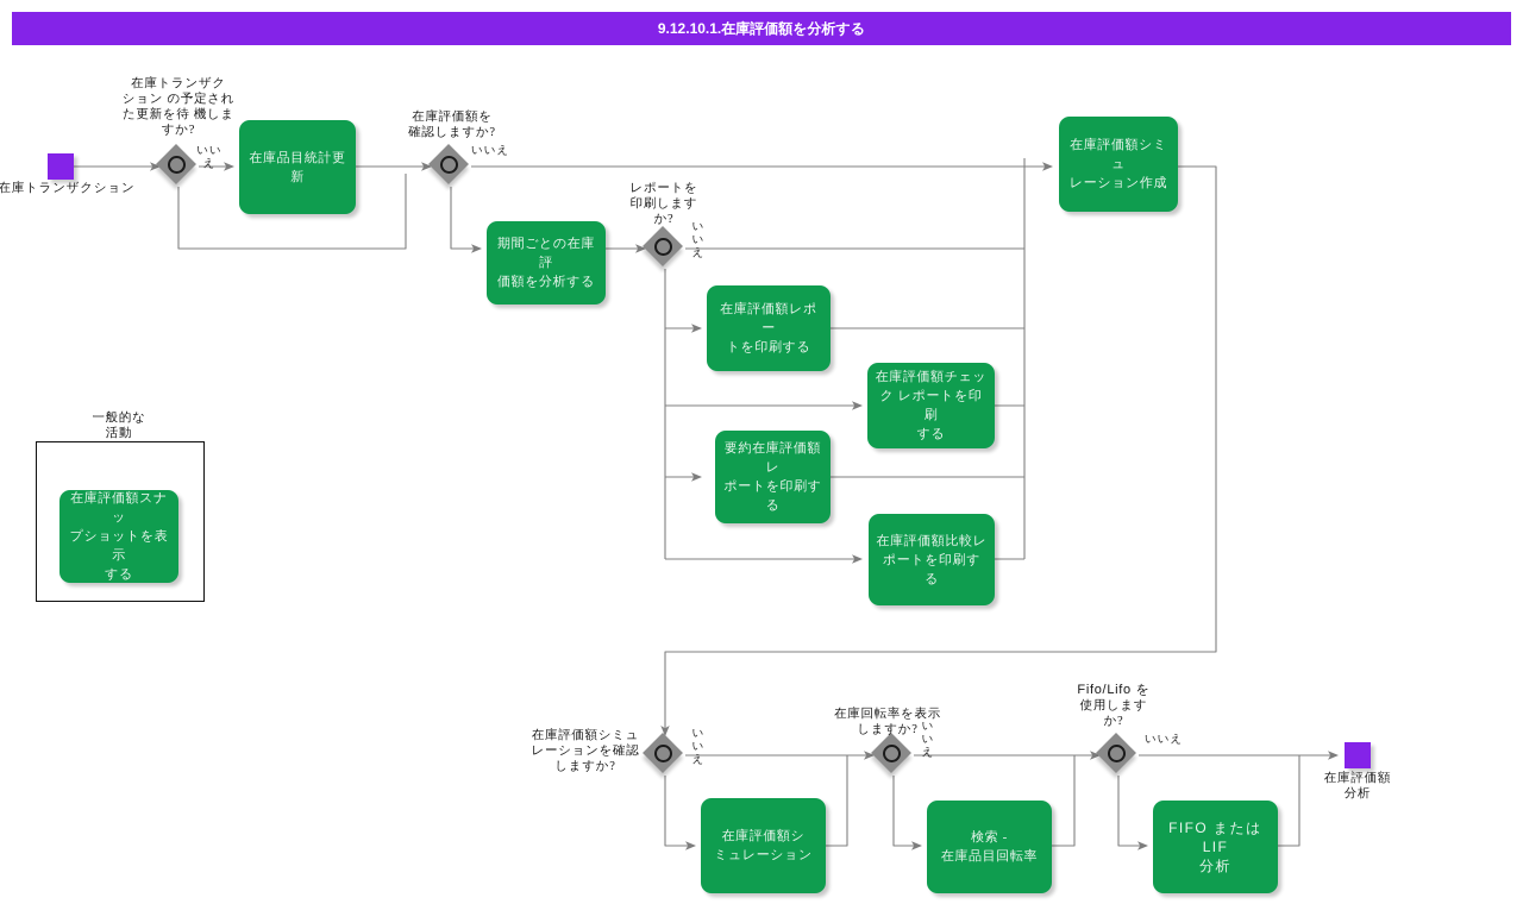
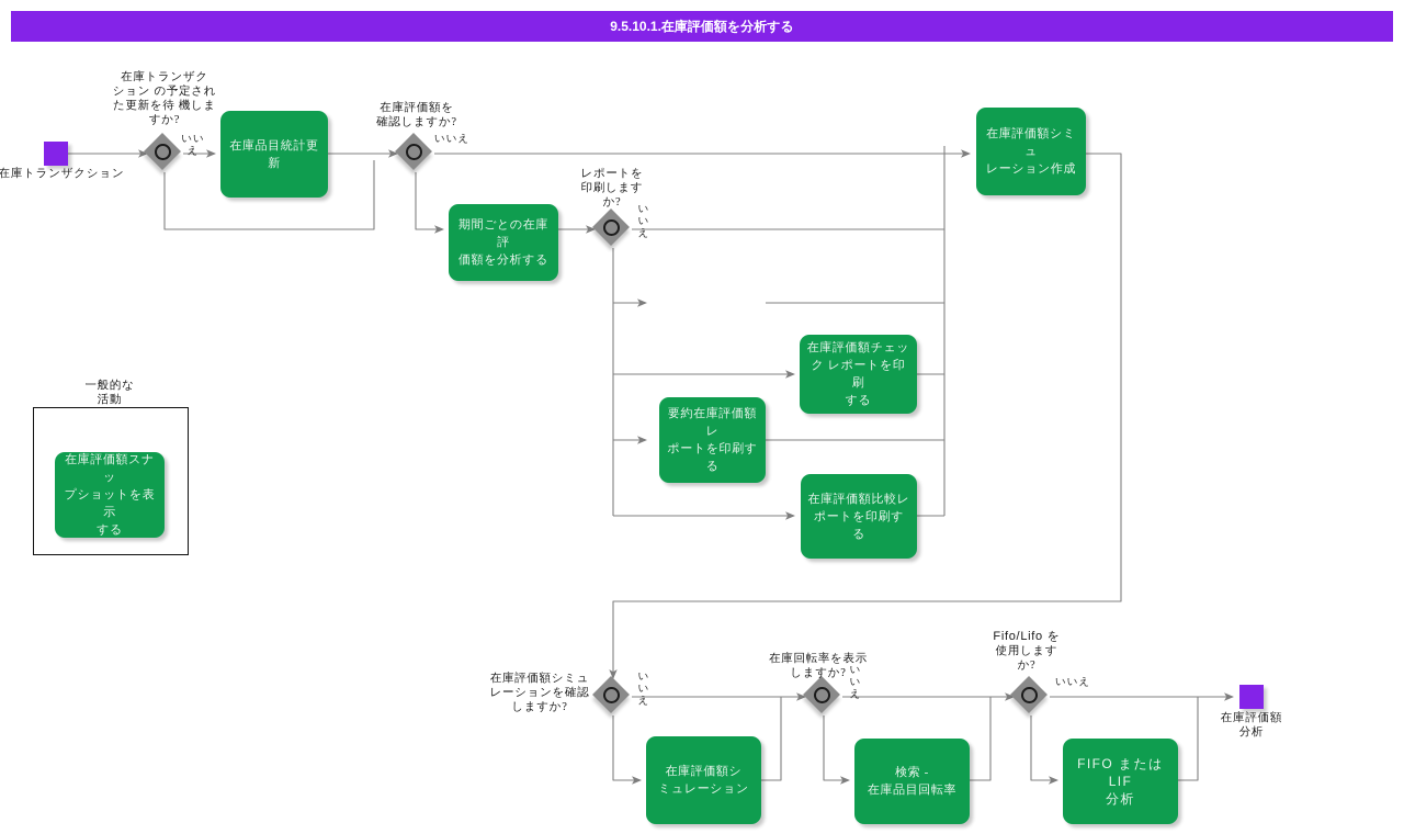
- 9.12.10.1.在庫評価額を分析する
+ 9.5.10.1.在庫評価額を分析する
  在庫トランザクション
  在庫評価額
  分析
  在庫トランザク
  ション の予定され
  た更新を待 機しま
  すか?
  いい
  え
  在庫評価額を
  確認しますか?
  いいえ
  レポートを
  印刷します
  か?
  い
  い
  え
  在庫評価額シミュ
  レーションを確認
  しますか?
  い
  い
  え
  在庫回転率を表示
  しますか?
  い
  い
  え
  Fifo/Lifo を
  使用します
  か?
  いいえ
  在庫品目統計更新
  期間ごとの在庫評
  価額を分析する
- 在庫評価額レポー
- トを印刷する
  在庫評価額チェッ
  ク レポートを印刷
  する
  要約在庫評価額レ
  ポートを印刷する
  在庫評価額比較レ
  ポートを印刷する
  在庫評価額シミュ
  レーション作成
  在庫評価額シ
  ミュレーション
  検索 -
  在庫品目回転率
  FIFO または LIF
  分析
  一般的な
  活動
  在庫評価額スナッ
  プショットを表示
  する
